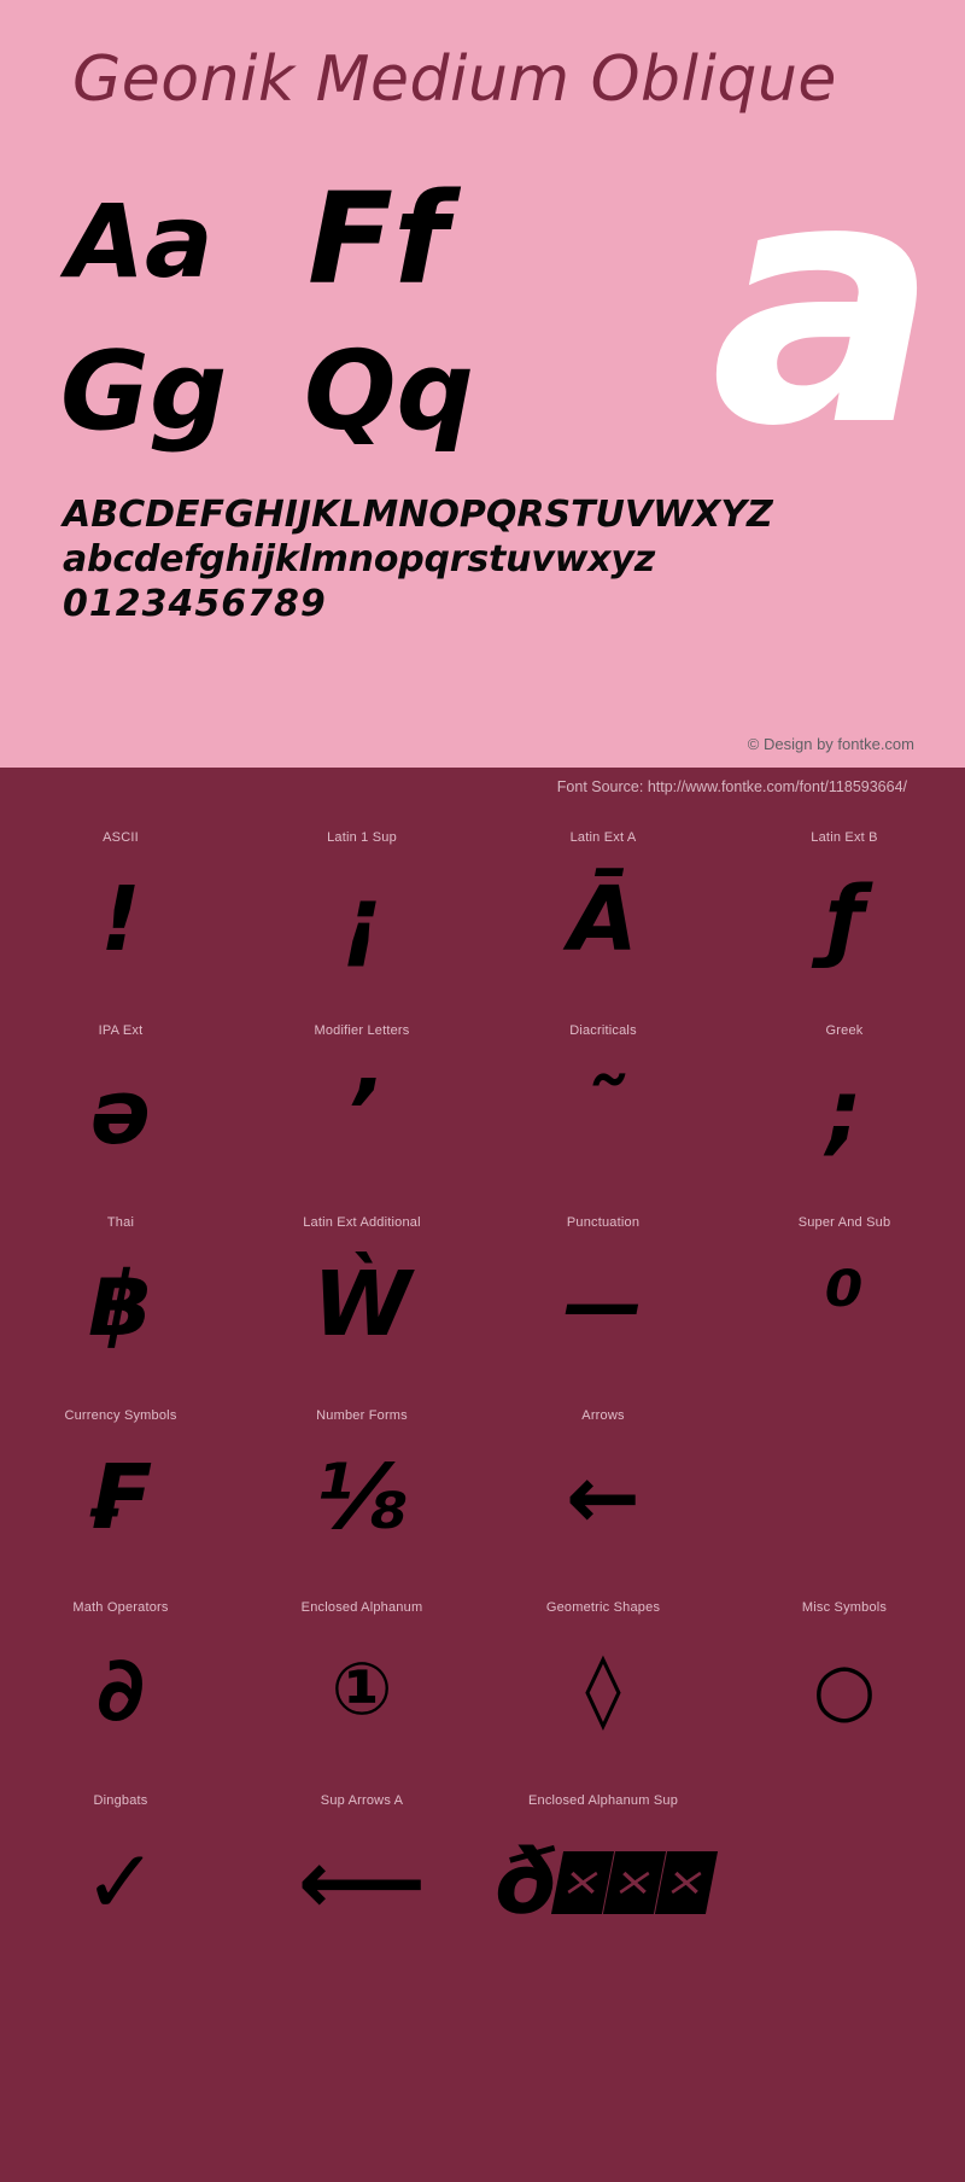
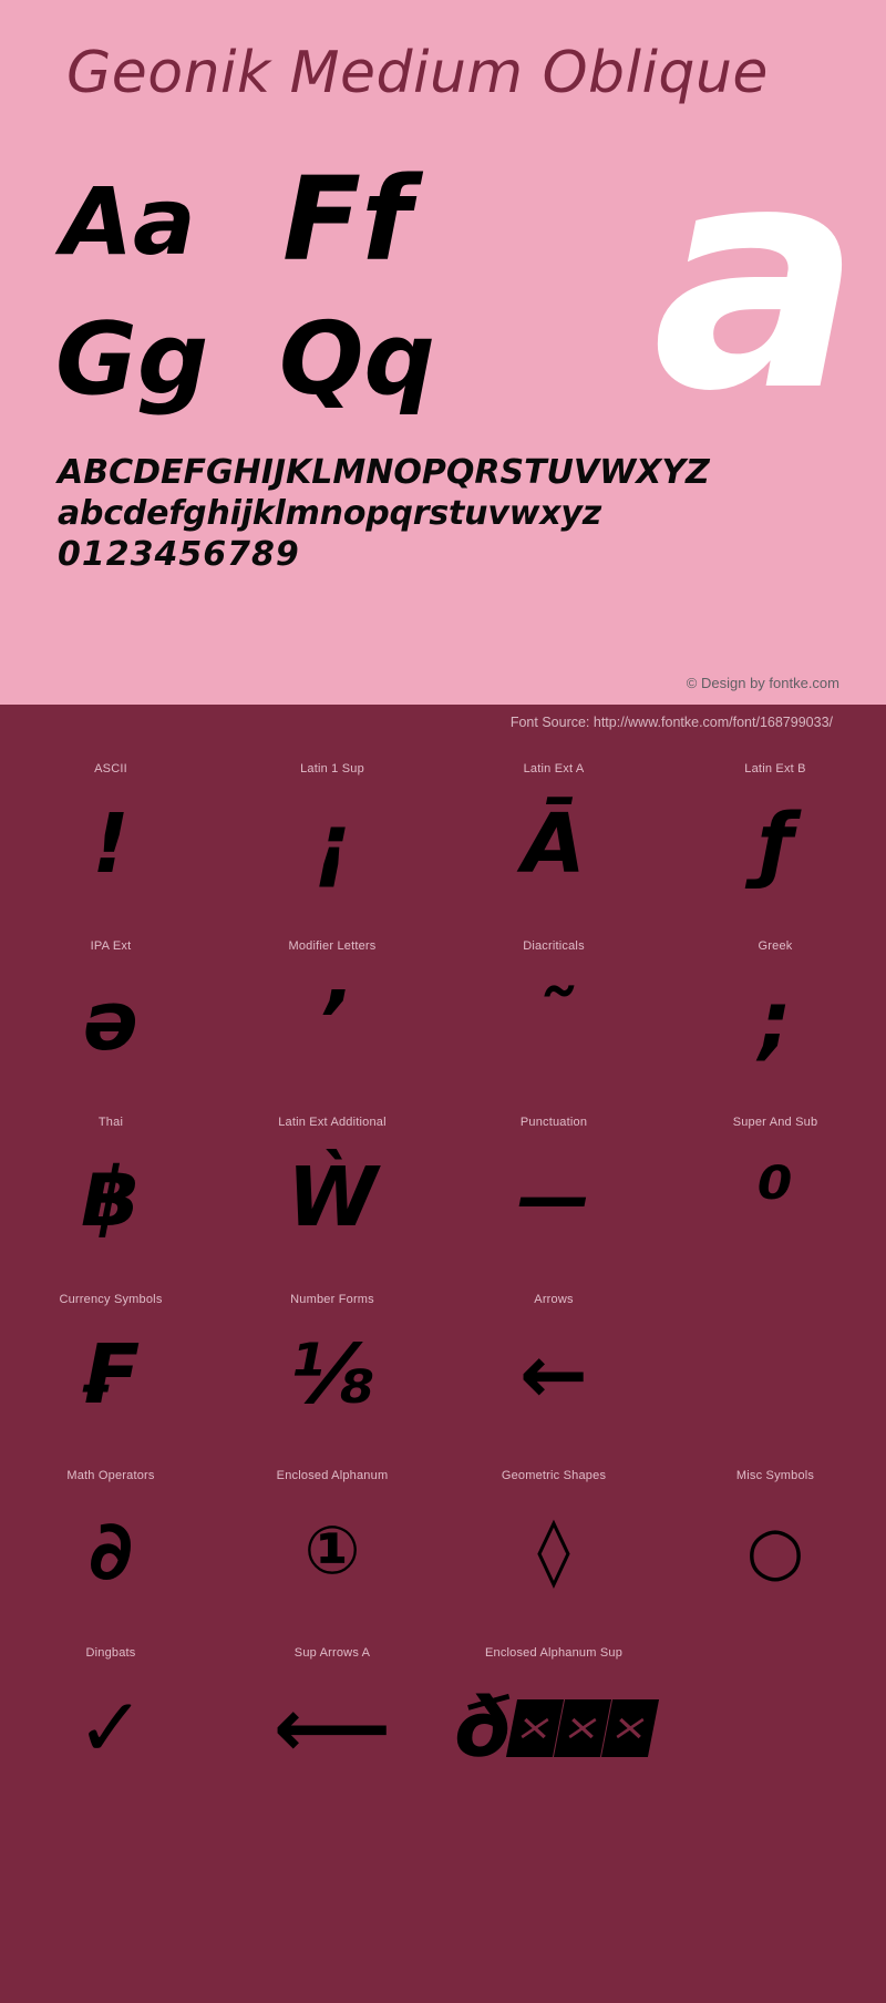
  Geonik Medium Oblique
  Aa
  Ff
  Gg
  Qq
  a
  ABCDEFGHIJKLMNOPQRSTUVWXYZ
  abcdefghijklmnopqrstuvwxyz
  0123456789
  © Design by fontke.com
- Font Source: http://www.fontke.com/font/118593664/
+ Font Source: http://www.fontke.com/font/168799033/
  ASCII
  !
  Latin 1 Sup
  ¡
  Latin Ext A
  Ā
  Latin Ext B
  ƒ
  IPA Ext
  ə
  Modifier Letters
  ʼ
  Diacriticals
  ˜
  Greek
  ;
  Thai
  ฿
  Latin Ext Additional
  Ẁ
  Punctuation
  —
  Super And Sub
  ⁰
  Currency Symbols
  ₣
  Number Forms
  ⅛
  Arrows
  ←
  Math Operators
  ∂
  Enclosed Alphanum
  ①
  Geometric Shapes
  ◊
  Misc Symbols
  ○
  Dingbats
  ✓
  Sup Arrows A
  ⟵
  Enclosed Alphanum Sup
  ð
